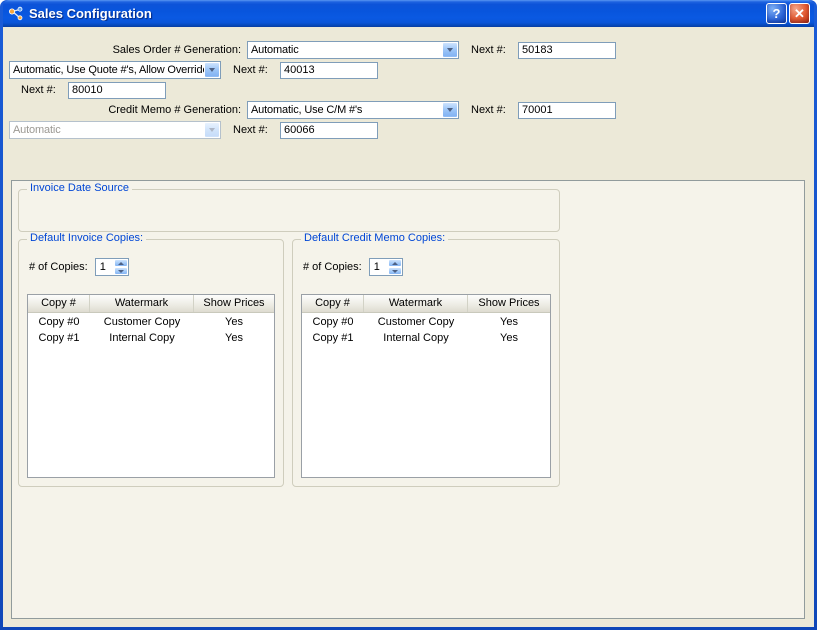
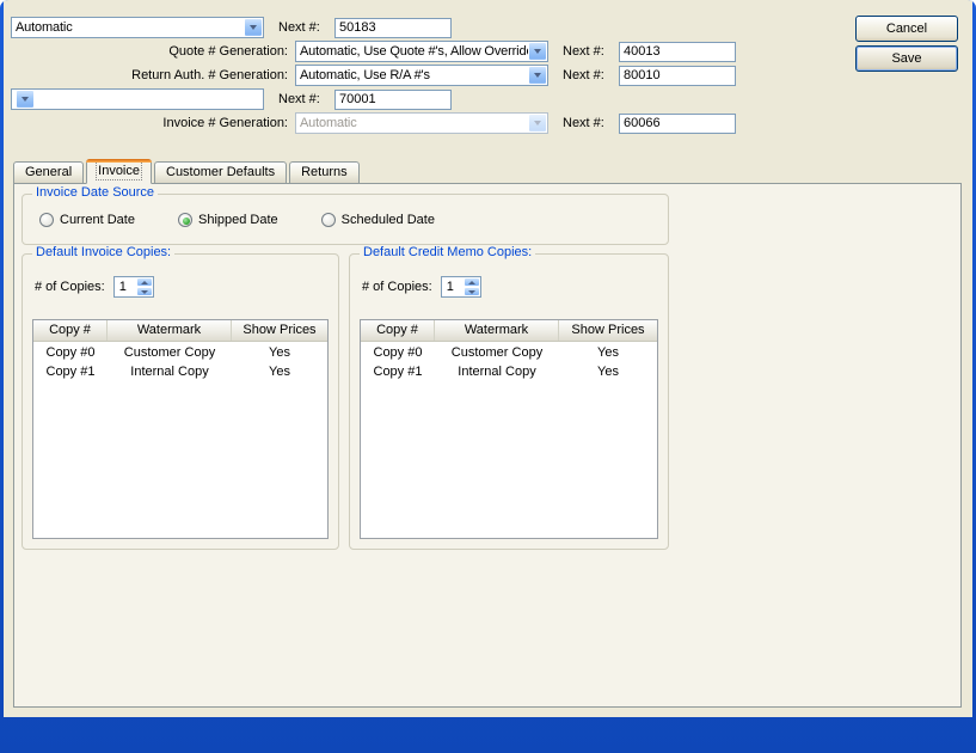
- Sales Configuration
- ?
- ✕
- Sales Order # Generation:
  Automatic
  Next #:
  50183
+ Quote # Generation:
  Automatic, Use Quote #'s, Allow Overrid
  Next #:
  40013
+ Return Auth. # Generation:
+ Automatic, Use R/A #'s
  Next #:
  80010
- Credit Memo # Generation:
- Automatic, Use C/M #'s
  Next #:
  70001
+ Invoice # Generation:
  Automatic
  Next #:
  60066
+ Cancel
+ Save
+ General
+ Invoice
+ Customer Defaults
+ Returns
  Invoice Date Source
+ Current Date
+ Shipped Date
+ Scheduled Date
  Default Invoice Copies:
  # of Copies:
  1
  Copy #
  Watermark
  Show Prices
  Copy #0
  Customer Copy
  Yes
  Copy #1
  Internal Copy
  Yes
  Default Credit Memo Copies:
  # of Copies:
  1
  Copy #
  Watermark
  Show Prices
  Copy #0
  Customer Copy
  Yes
  Copy #1
  Internal Copy
  Yes
